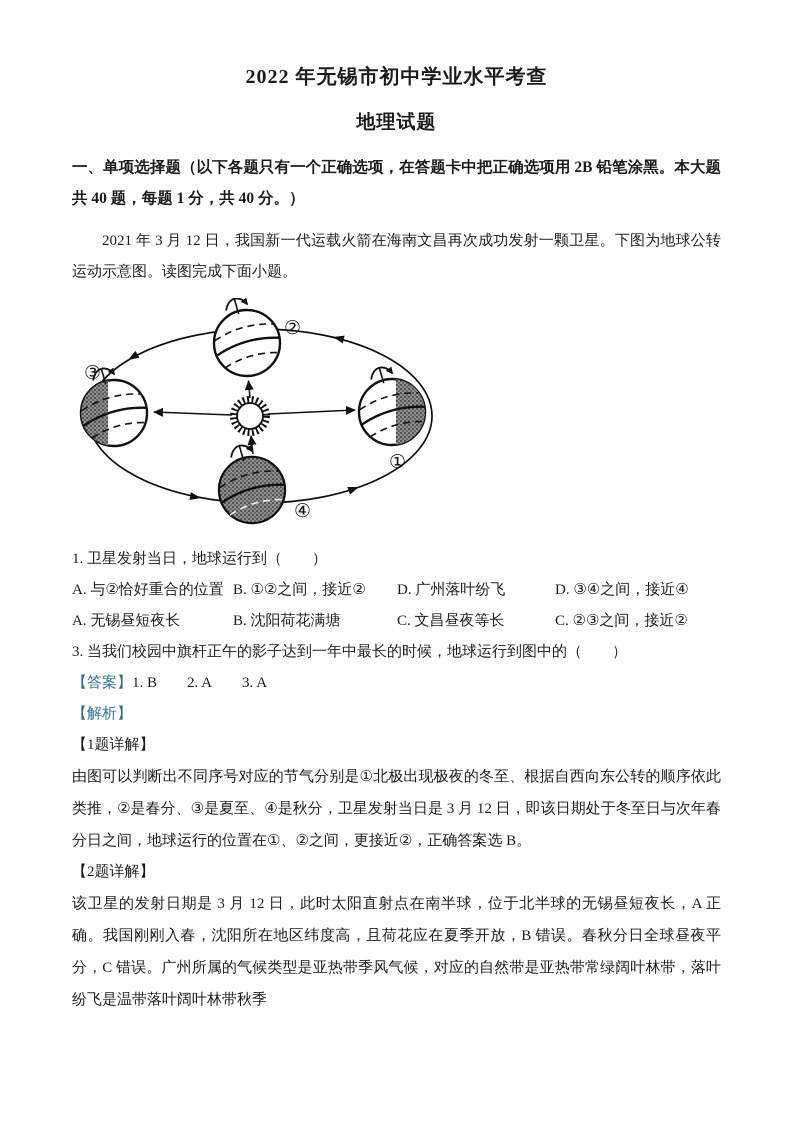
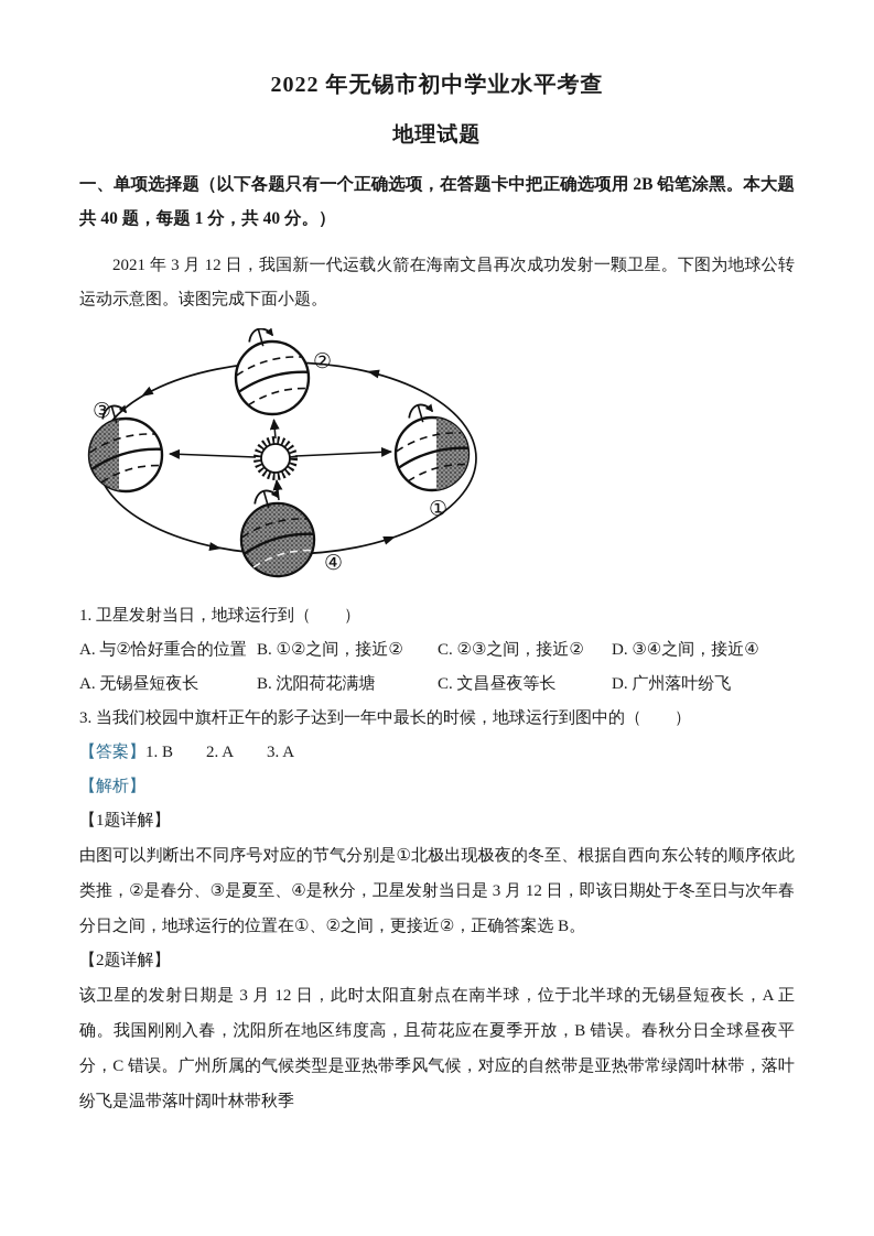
  2022 年无锡市初中学业水平考查
  地理试题
  一、单项选择题（以下各题只有一个正确选项，在答题卡中把正确选项用 2B 铅笔涂黑。本大题共 40 题，每题 1 分，共 40 分。）
  2021 年 3 月 12 日，我国新一代运载火箭在海南文昌再次成功发射一颗卫星。下图为地球公转运动示意图。读图完成下面小题。
  ②
  ③
  ①
  ④
  1. 卫星发射当日，地球运行到（ ）
  A. 与②恰好重合的位置
  B. ①②之间，接近②
- D. 广州落叶纷飞
+ C. ②③之间，接近②
  D. ③④之间，接近④
  A. 无锡昼短夜长
  B. 沈阳荷花满塘
  C. 文昌昼夜等长
- C. ②③之间，接近②
+ D. 广州落叶纷飞
  3. 当我们校园中旗杆正午的影子达到一年中最长的时候，地球运行到图中的（ ）
  【答案】1. B 2. A 3. A
  【解析】
  【1题详解】
  由图可以判断出不同序号对应的节气分别是①北极出现极夜的冬至、根据自西向东公转的顺序依此类推，②是春分、③是夏至、④是秋分，卫星发射当日是 3 月 12 日，即该日期处于冬至日与次年春分日之间，地球运行的位置在①、②之间，更接近②，正确答案选 B。
  【2题详解】
  该卫星的发射日期是 3 月 12 日，此时太阳直射点在南半球，位于北半球的无锡昼短夜长，A 正确。我国刚刚入春，沈阳所在地区纬度高，且荷花应在夏季开放，B 错误。春秋分日全球昼夜平分，C 错误。广州所属的气候类型是亚热带季风气候，对应的自然带是亚热带常绿阔叶林带，落叶纷飞是温带落叶阔叶林带秋季
